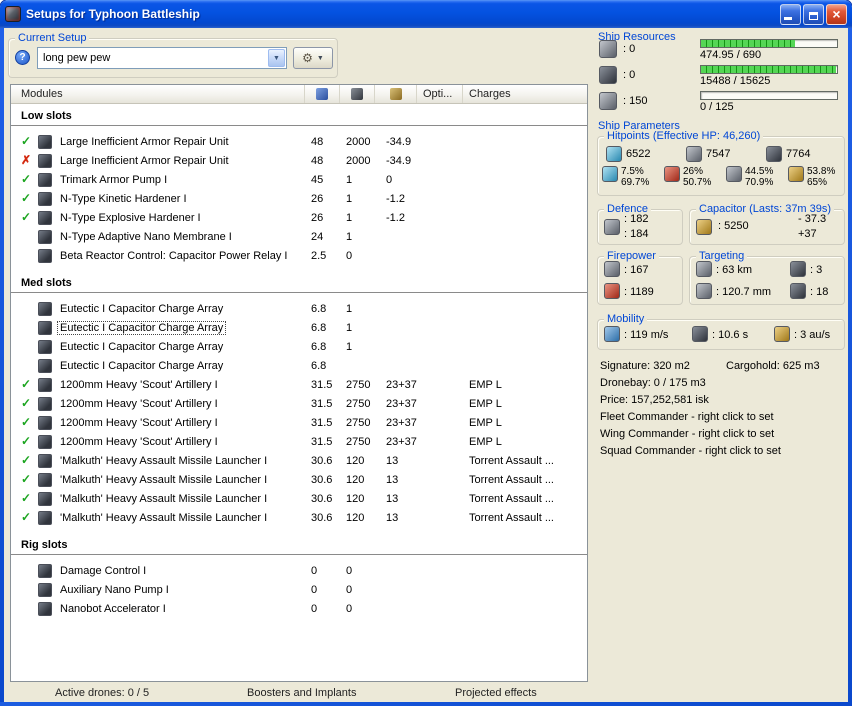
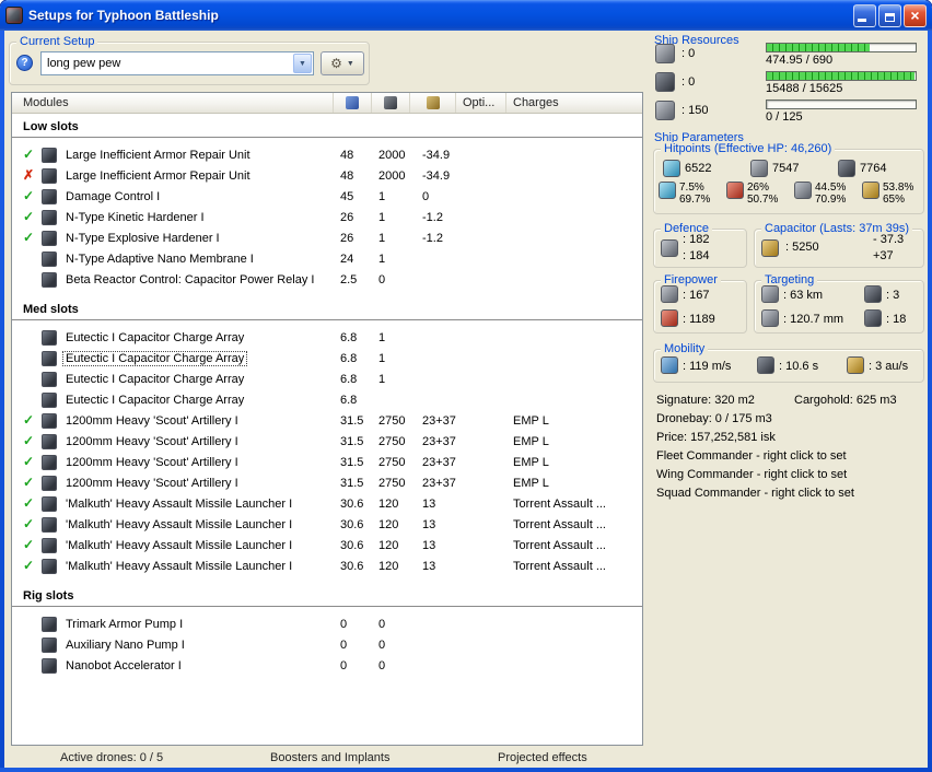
  Setups for Typhoon Battleship
  ×
  Current Setup
  ?
  long pew pew
  ⚙
  Modules
  Opti...
  Charges
  Low slots
  ✓
  Large Inefficient Armor Repair Unit
  48
  2000
  -34.9
  ✗
  Large Inefficient Armor Repair Unit
  48
  2000
  -34.9
  ✓
- Trimark Armor Pump I
+ Damage Control I
  45
  1
  0
  ✓
  N-Type Kinetic Hardener I
  26
  1
  -1.2
  ✓
  N-Type Explosive Hardener I
  26
  1
  -1.2
  N-Type Adaptive Nano Membrane I
  24
  1
  Beta Reactor Control: Capacitor Power Relay I
  2.5
  0
  Med slots
  Eutectic I Capacitor Charge Array
  6.8
  1
  Eutectic I Capacitor Charge Array
  6.8
  1
  Eutectic I Capacitor Charge Array
  6.8
  1
  Eutectic I Capacitor Charge Array
  6.8
  ✓
  1200mm Heavy 'Scout' Artillery I
  31.5
  2750
  23+37
  EMP L
  ✓
  1200mm Heavy 'Scout' Artillery I
  31.5
  2750
  23+37
  EMP L
  ✓
  1200mm Heavy 'Scout' Artillery I
  31.5
  2750
  23+37
  EMP L
  ✓
  1200mm Heavy 'Scout' Artillery I
  31.5
  2750
  23+37
  EMP L
  ✓
  'Malkuth' Heavy Assault Missile Launcher I
  30.6
  120
  13
  Torrent Assault ...
  ✓
  'Malkuth' Heavy Assault Missile Launcher I
  30.6
  120
  13
  Torrent Assault ...
  ✓
  'Malkuth' Heavy Assault Missile Launcher I
  30.6
  120
  13
  Torrent Assault ...
  ✓
  'Malkuth' Heavy Assault Missile Launcher I
  30.6
  120
  13
  Torrent Assault ...
  Rig slots
- Damage Control I
+ Trimark Armor Pump I
  0
  0
  Auxiliary Nano Pump I
  0
  0
  Nanobot Accelerator I
  0
  0
  Active drones: 0 / 5
  Boosters and Implants
  Projected effects
  Ship Resources
  : 0
  474.95 / 690
  : 0
  15488 / 15625
  : 150
  0 / 125
  Ship Parameters
  Hitpoints (Effective HP: 46,260)
  6522
  7547
  7764
  7.5%
  69.7%
  26%
  50.7%
  44.5%
  70.9%
  53.8%
  65%
  Defence
  : 182
  : 184
  Capacitor (Lasts: 37m 39s)
  : 5250
  - 37.3
  +37
  Firepower
  : 167
  : 1189
  Targeting
  : 63 km
  : 3
  : 120.7 mm
  : 18
  Mobility
  : 119 m/s
  : 10.6 s
  : 3 au/s
  Signature: 320 m2
  Cargohold: 625 m3
  Dronebay: 0 / 175 m3
  Price: 157,252,581 isk
  Fleet Commander - right click to set
  Wing Commander - right click to set
  Squad Commander - right click to set
